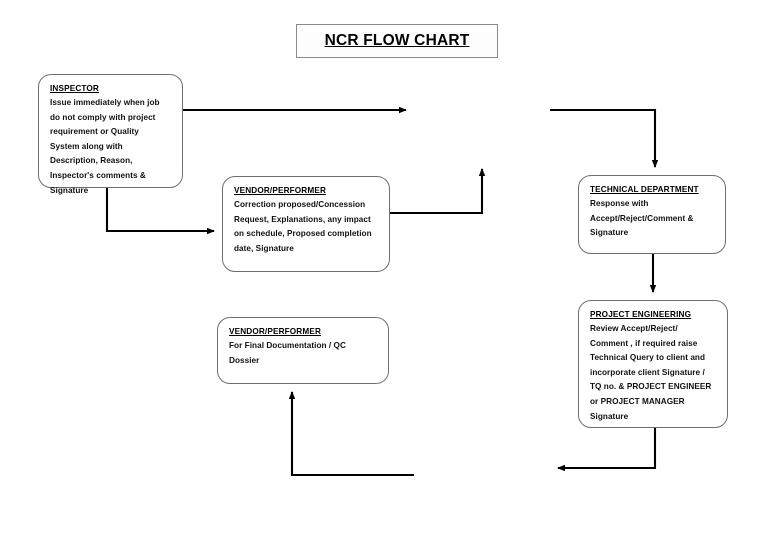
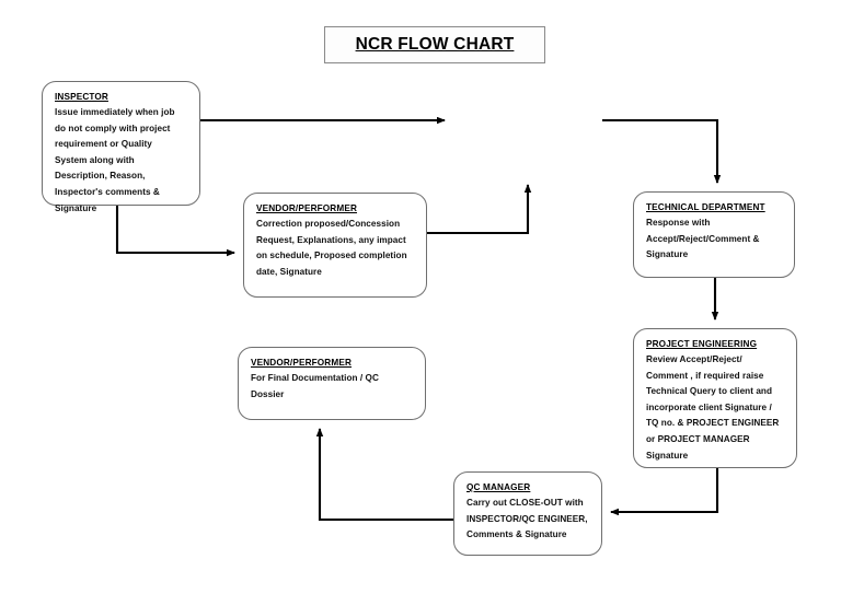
  NCR FLOW CHART
  INSPECTOR
  Issue immediately when job
  do not comply with project
  requirement or Quality
  System along with
  Description, Reason,
  Inspector's comments &
  Signature
  VENDOR/PERFORMER
  Correction proposed/Concession
  Request, Explanations, any impact
  on schedule, Proposed completion
  date, Signature
  TECHNICAL DEPARTMENT
  Response with
  Accept/Reject/Comment &
  Signature
  PROJECT ENGINEERING
  Review Accept/Reject/
  Comment , if required raise
  Technical Query to client and
  incorporate client Signature /
  TQ no. & PROJECT ENGINEER
  or PROJECT MANAGER
  Signature
+ QC MANAGER
+ Carry out CLOSE-OUT with
+ INSPECTOR/QC ENGINEER,
+ Comments & Signature
  VENDOR/PERFORMER
  For Final Documentation / QC
  Dossier
